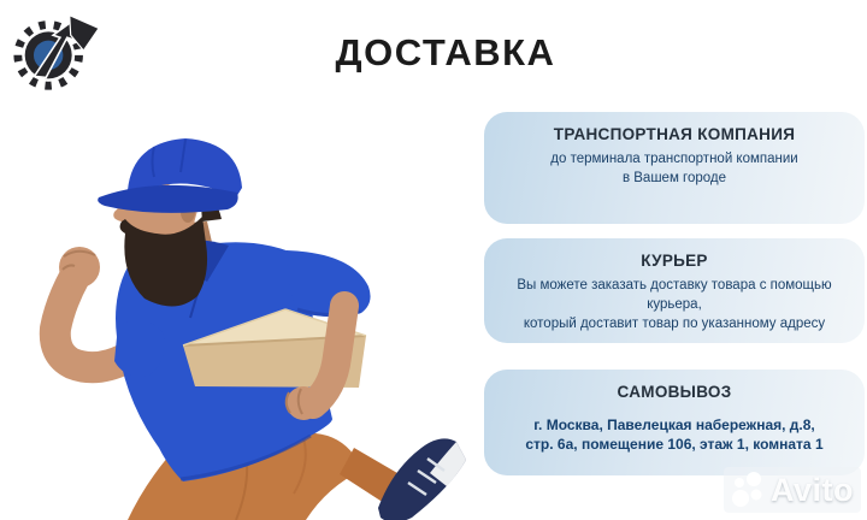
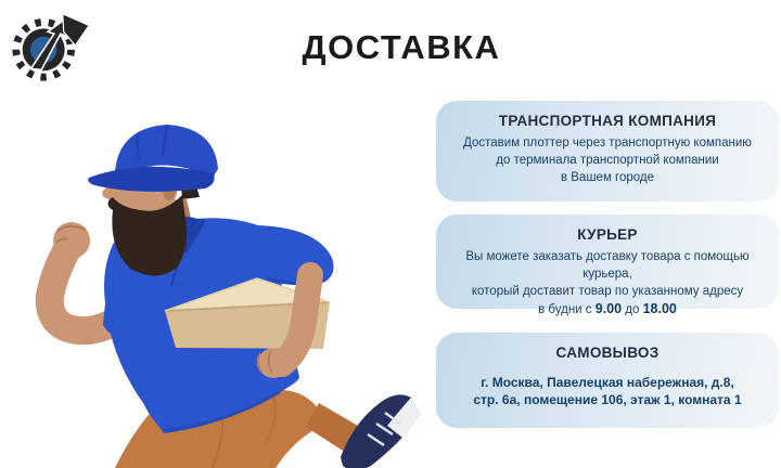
  ДОСТАВКА
  ТРАНСПОРТНАЯ КОМПАНИЯ
+ Доставим плоттер через транспортную компанию
  до терминала транспортной компании
  в Вашем городе
  КУРЬЕР
  Вы можете заказать доставку товара с помощью курьера,
  который доставит товар по указанному адресу
+ в будни с 9.00 до 18.00
  САМОВЫВОЗ
  г. Москва, Павелецкая набережная, д.8,
  стр. 6а, помещение 106, этаж 1, комната 1
- Avito
